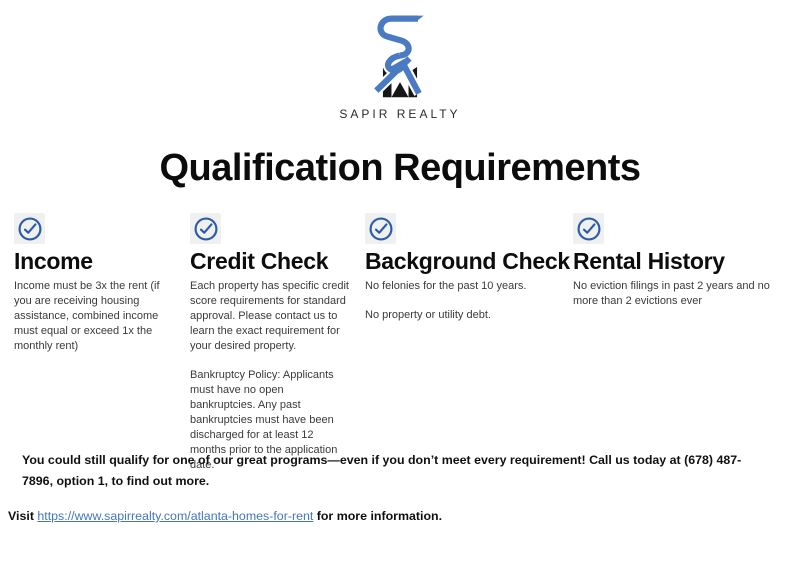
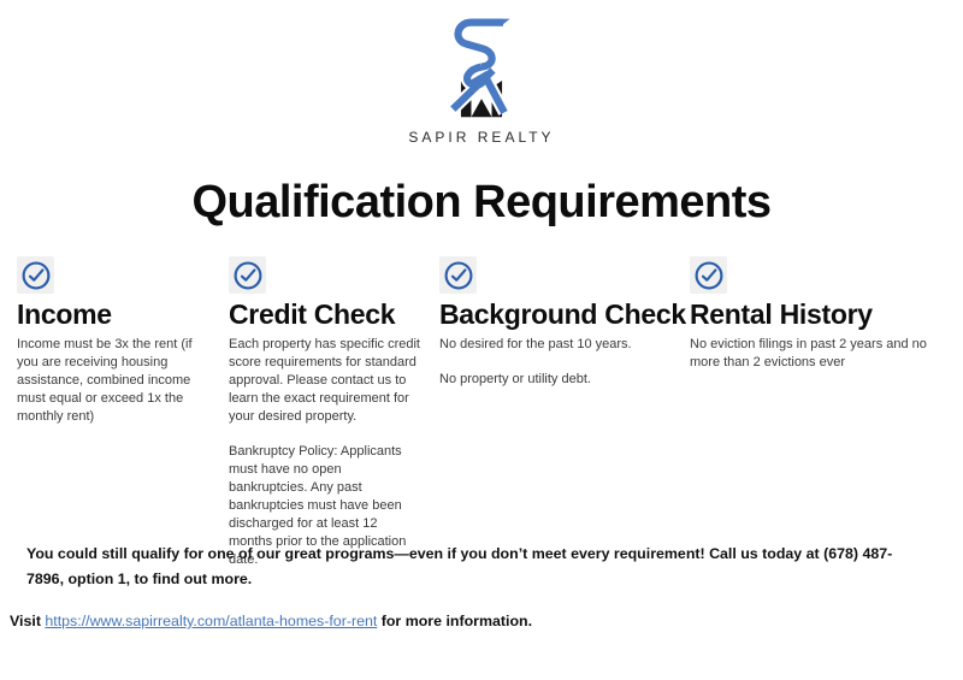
  SAPIR REALTY
  Qualification Requirements
  Income
  Income must be 3x the rent (if you are receiving housing assistance, combined income must equal or exceed 1x the monthly rent)
  Credit Check
  Each property has specific credit score requirements for standard approval. Please contact us to learn the exact requirement for your desired property.
  Bankruptcy Policy: Applicants must have no open bankruptcies. Any past bankruptcies must have been discharged for at least 12 months prior to the application date.
  Background Check
- No felonies for the past 10 years.
+ No desired for the past 10 years.
  No property or utility debt.
  Rental History
  No eviction filings in past 2 years and no more than 2 evictions ever
  You could still qualify for one of our great programs—even if you don’t meet every requirement! Call us today at (678) 487-7896, option 1, to find out more.
  Visit https://www.sapirrealty.com/atlanta-homes-for-rent for more information.
